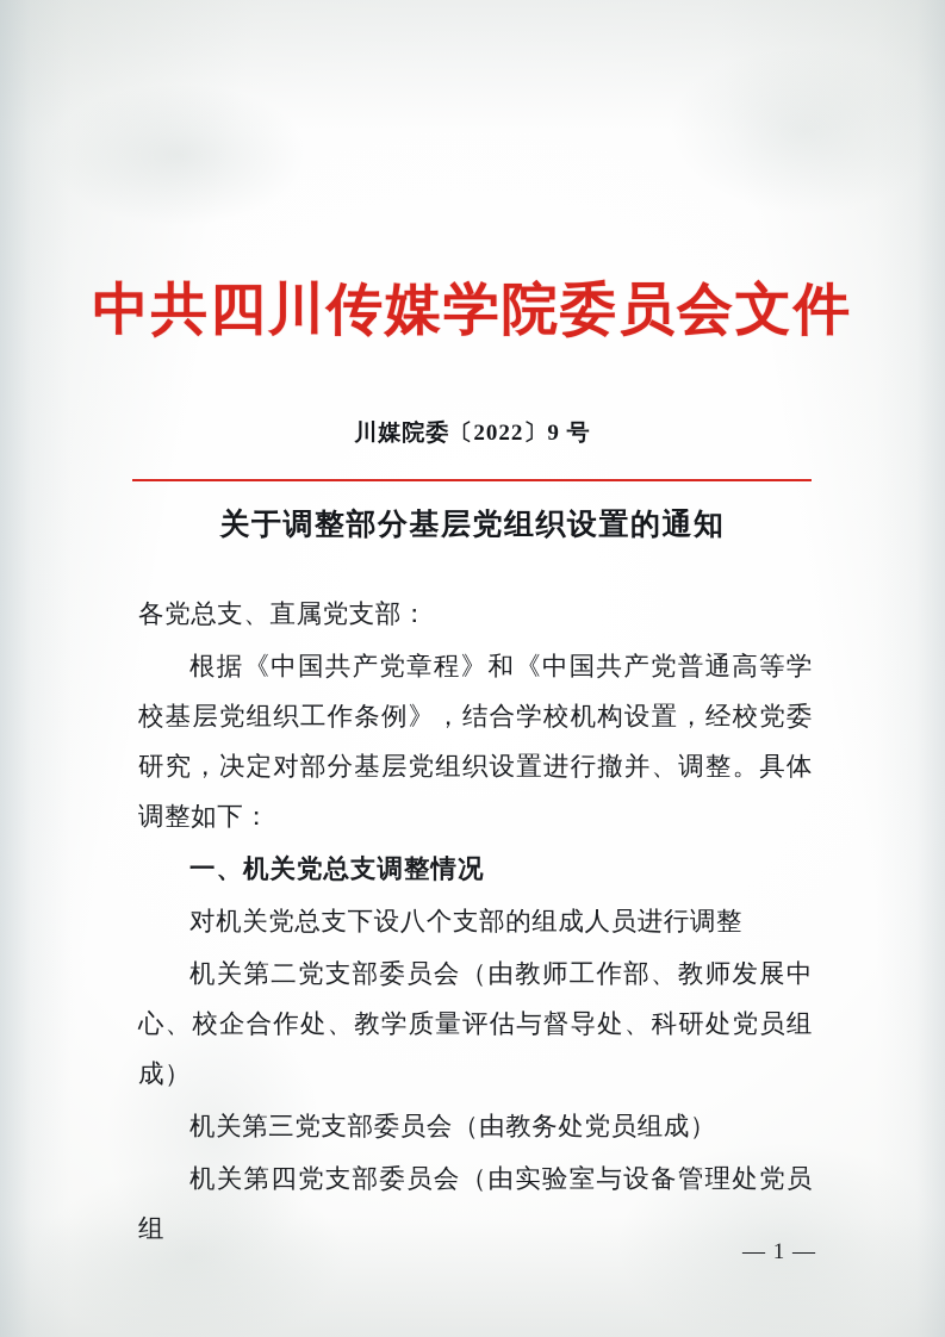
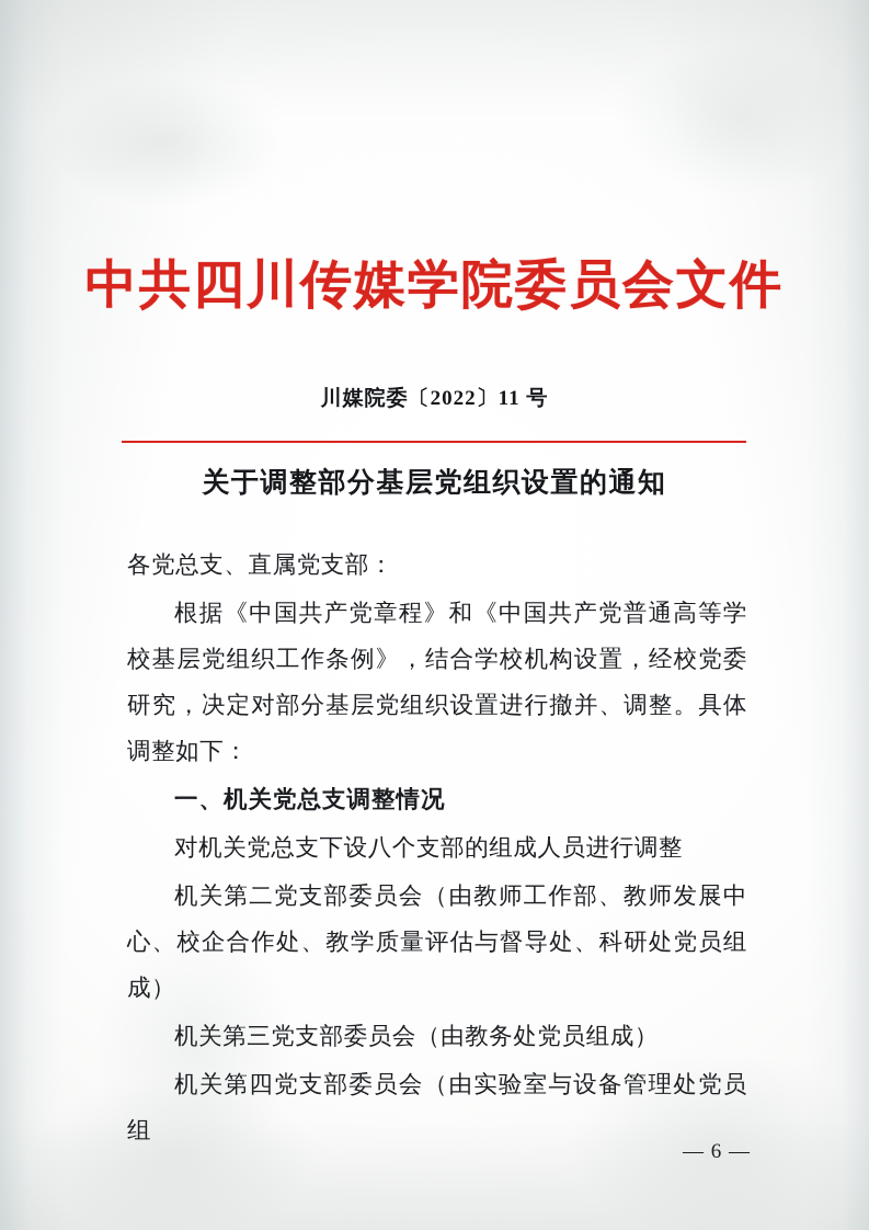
  中共四川传媒学院委员会文件
- 川媒院委〔2022〕9 号
+ 川媒院委〔2022〕11 号
  关于调整部分基层党组织设置的通知
  各党总支、直属党支部：
  根据《中国共产党章程》和《中国共产党普通高等学校基层党组织工作条例》，结合学校机构设置，经校党委研究，决定对部分基层党组织设置进行撤并、调整。具体调整如下：
  一、机关党总支调整情况
  对机关党总支下设八个支部的组成人员进行调整
  机关第二党支部委员会（由教师工作部、教师发展中心、校企合作处、教学质量评估与督导处、科研处党员组成）
  机关第三党支部委员会（由教务处党员组成）
  机关第四党支部委员会（由实验室与设备管理处党员组
- — 1 —
+ — 6 —
